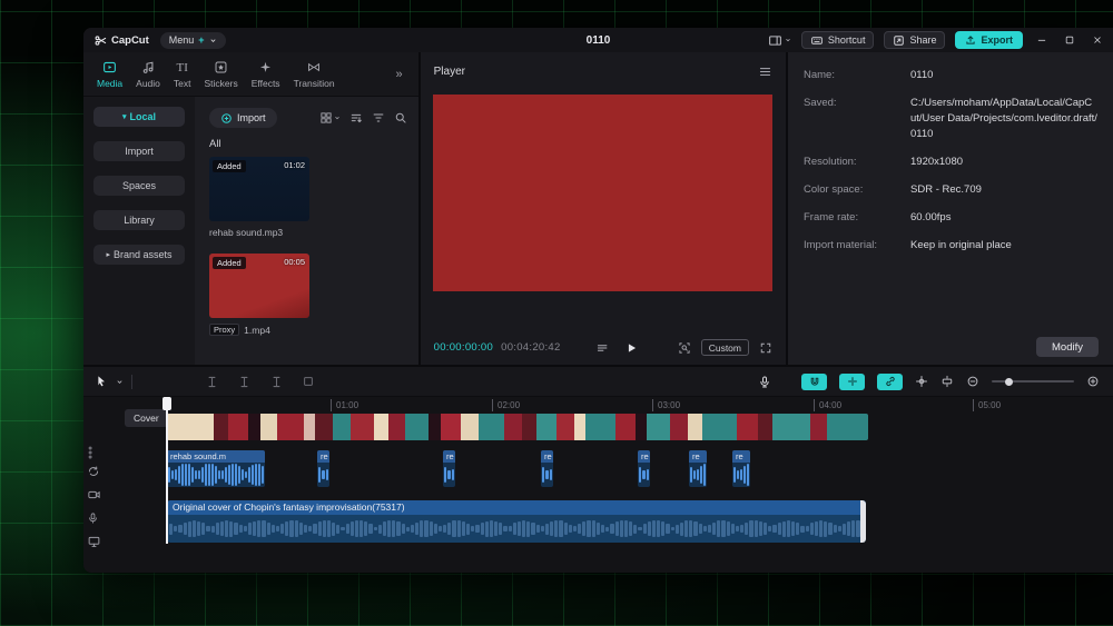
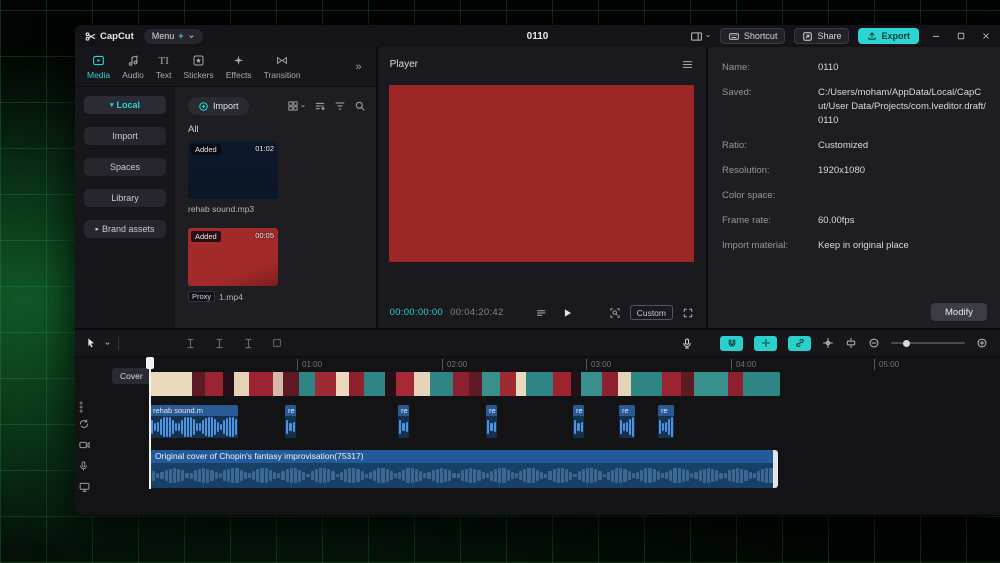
  CapCut
  Menu
  +
  0110
  Shortcut
  Share
  Export
  Media
  Audio
  TI
  Text
  Stickers
  Effects
  Transition
  »
  Local
  Import
  Spaces
  Library
  Brand assets
  Import
  All
  Added
  01:02
  rehab sound.mp3
  Added
  00:05
  Proxy
  1.mp4
  Player
  00:00:00:00
  00:04:20:42
  Custom
  Name:
  0110
  Saved:
  C:/Users/moham/AppData/Local/CapCut/User Data/Projects/com.lveditor.draft/0110
+ Ratio:
+ Customized
  Resolution:
  1920x1080
  Color space:
- SDR - Rec.709
  Frame rate:
  60.00fps
  Import material:
  Keep in original place
  Modify
  01:00
  02:00
  03:00
  04:00
  05:00
  Cover
  rehab sound.m
  re
  re
  re
  re
  re
  re
  Original cover of Chopin's fantasy improvisation(75317)
